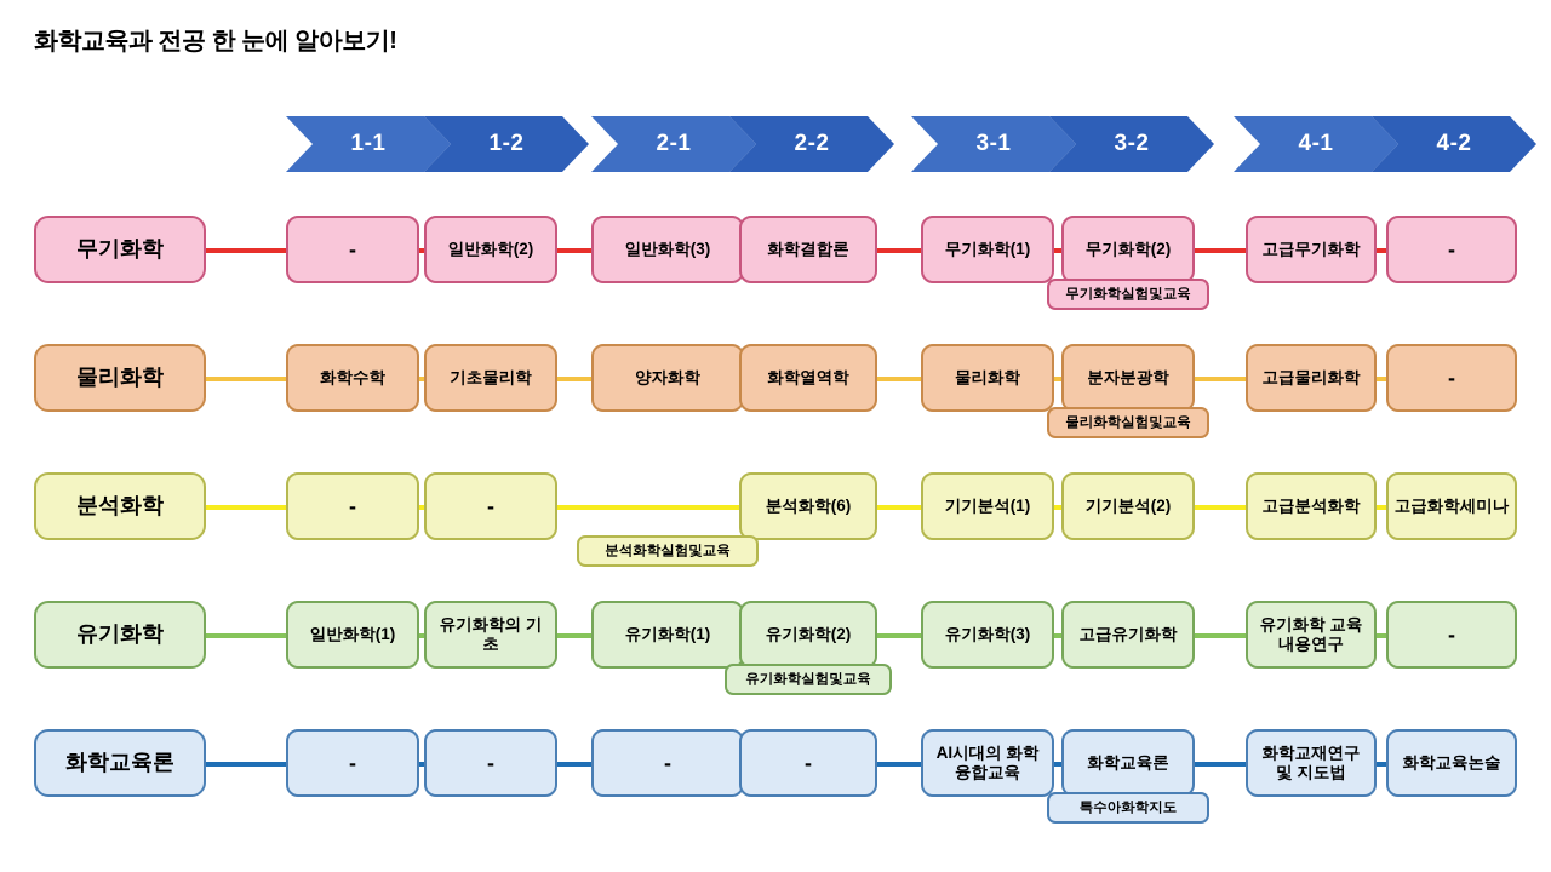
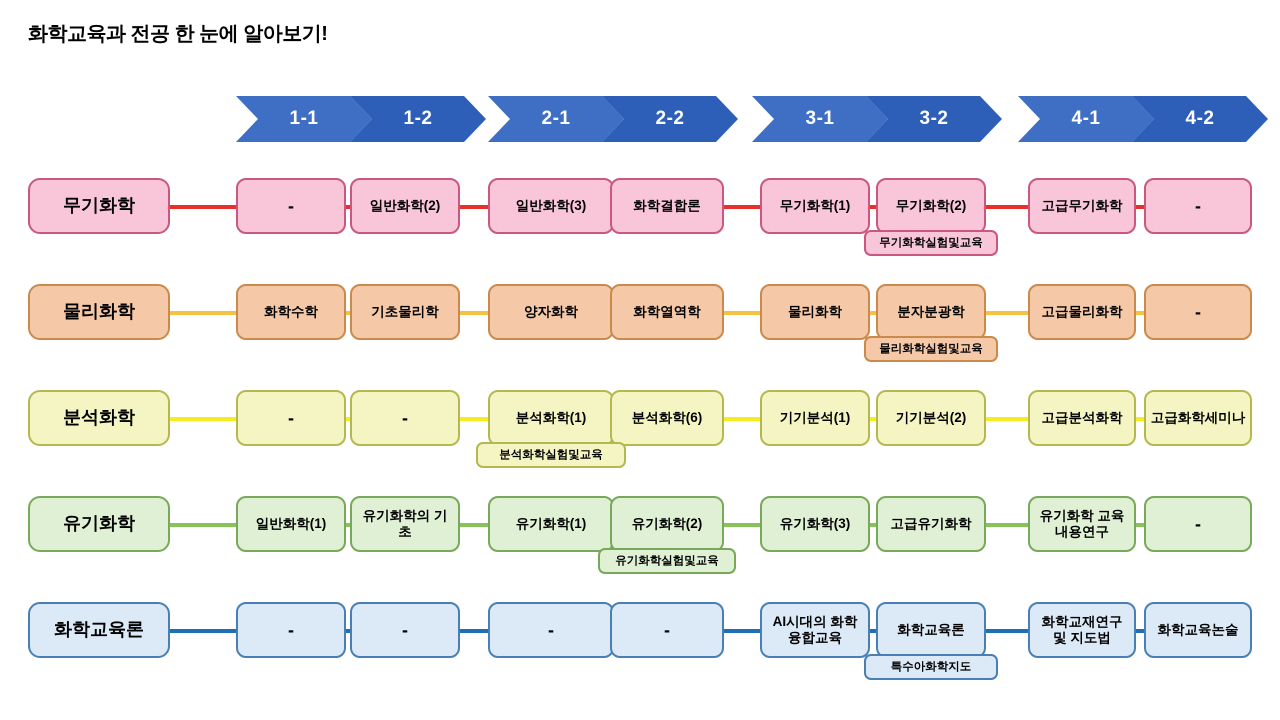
  화학교육과 전공 한 눈에 알아보기!
  1-1
  1-2
  2-1
  2-2
  3-1
  3-2
  4-1
  4-2
  무기화학
  -
  일반화학(2)
  일반화학(3)
  화학결합론
  무기화학(1)
  무기화학(2)
  무기화학실험및교육
  고급무기화학
  -
  물리화학
  화학수학
  기초물리학
  양자화학
  화학열역학
  물리화학
  분자분광학
  물리화학실험및교육
  고급물리화학
  -
  분석화학
  -
  -
+ 분석화학(1)
  분석화학실험및교육
  분석화학(6)
  기기분석(1)
  기기분석(2)
  고급분석화학
  고급화학세미나
  유기화학
  일반화학(1)
  유기화학의 기초
  유기화학(1)
  유기화학(2)
  유기화학실험및교육
  유기화학(3)
  고급유기화학
  유기화학 교육내용연구
  -
  화학교육론
  -
  -
  -
  -
  AI시대의 화학융합교육
  화학교육론
  특수아화학지도
  화학교재연구 및 지도법
  화학교육논술
